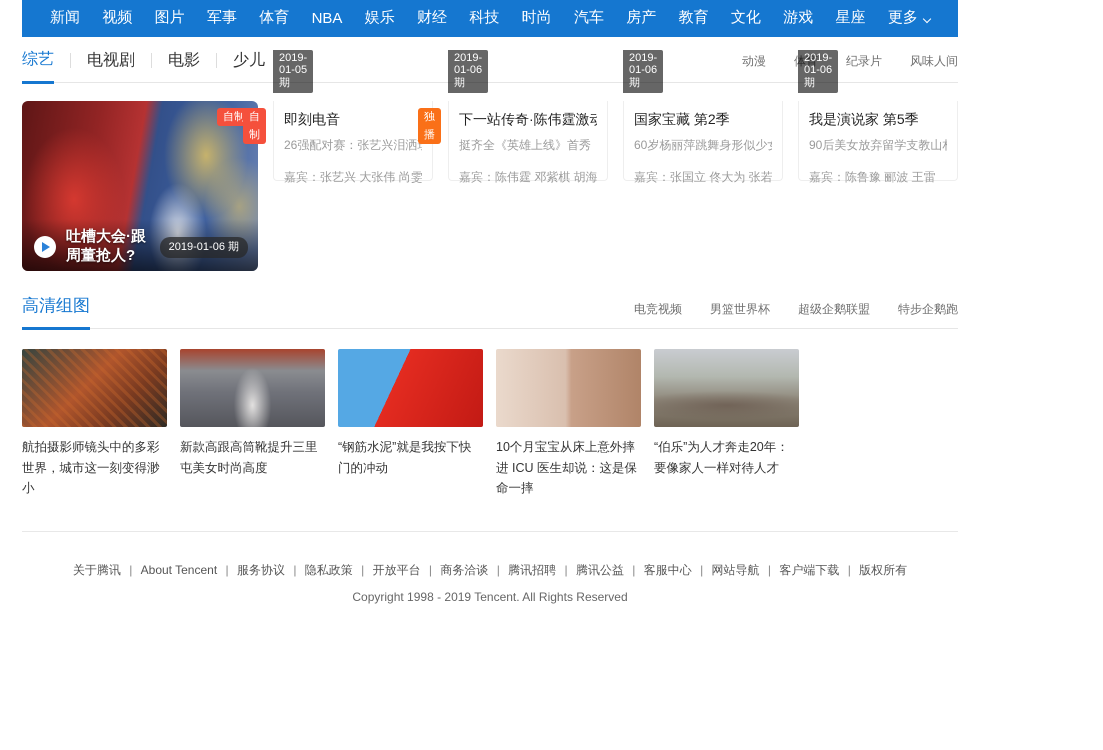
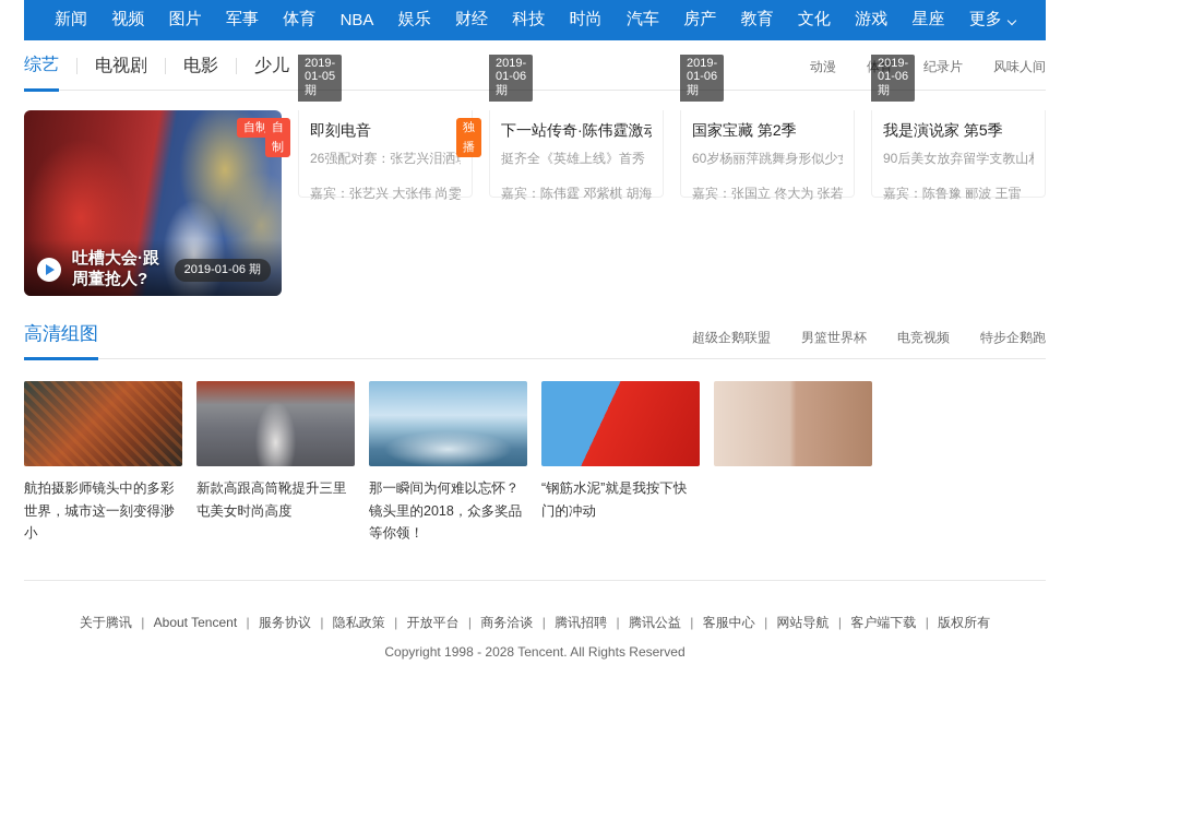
  新闻
  视频
  图片
  军事
  体育
  NBA
  娱乐
  财经
  科技
  时尚
  汽车
  房产
  教育
  文化
  游戏
  星座
  更多
  综艺
  电视剧
  电影
  少儿
  动漫
  体育
  纪录片
  风味人间
  自制
  吐槽大会·跟周董抢人?
  2019-01-06 期
  自制
  2019-01-05 期
  即刻电音
  26强配对赛：张艺兴泪洒
  嘉宾：张艺兴 大张伟 尚雯
  独播
  2019-01-06 期
  下一站传奇·陈伟霆激动
  挺齐全《英雄上线》首秀
  嘉宾：陈伟霆 邓紫棋 胡海
  2019-01-06 期
  国家宝藏 第2季
  60岁杨丽萍跳舞身形似少
  嘉宾：张国立 佟大为 张若
  2019-01-06 期
  我是演说家 第5季
  90后美女放弃留学支教山
  嘉宾：陈鲁豫 郦波 王雷
  高清组图
- 电竞视频
+ 超级企鹅联盟
  男篮世界杯
- 超级企鹅联盟
+ 电竞视频
  特步企鹅跑
  航拍摄影师镜头中的多彩世界，城市这一刻变得渺小
  新款高跟高筒靴提升三里屯美女时尚高度
+ 那一瞬间为何难以忘怀？镜头里的2018，众多奖品等你领！
  “钢筋水泥”就是我按下快门的冲动
- 10个月宝宝从床上意外摔进 ICU 医生却说：这是保命一摔
- “伯乐”为人才奔走20年：要像家人一样对待人才
  关于腾讯 About Tencent 服务协议 隐私政策 开放平台 商务洽谈 腾讯招聘 腾讯公益 客服中心 网站导航 客户端下载 版权所有
- Copyright 1998 - 2019 Tencent. All Rights Reserved
+ Copyright 1998 - 2028 Tencent. All Rights Reserved
